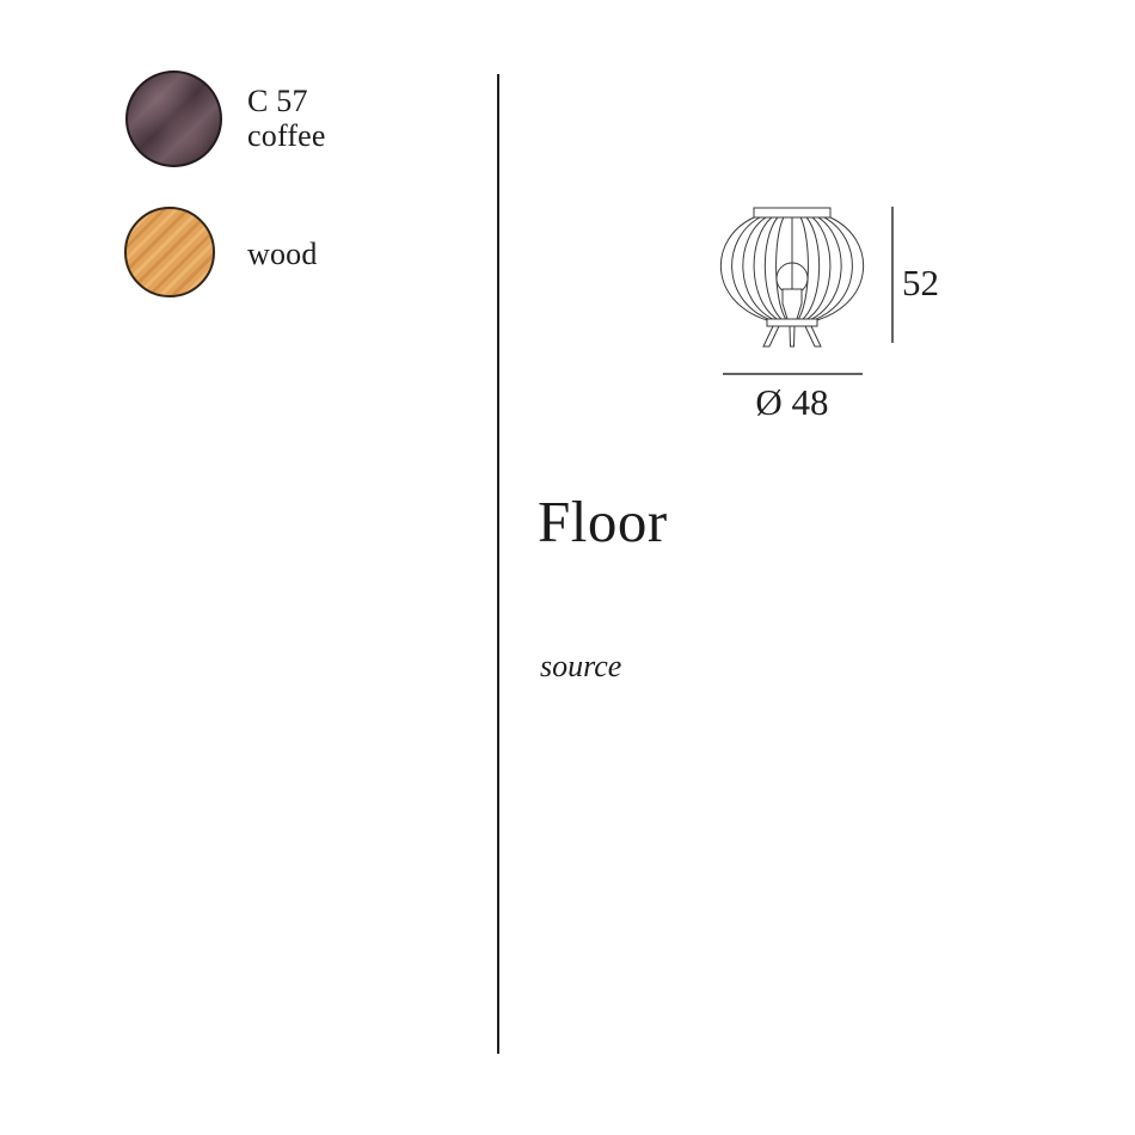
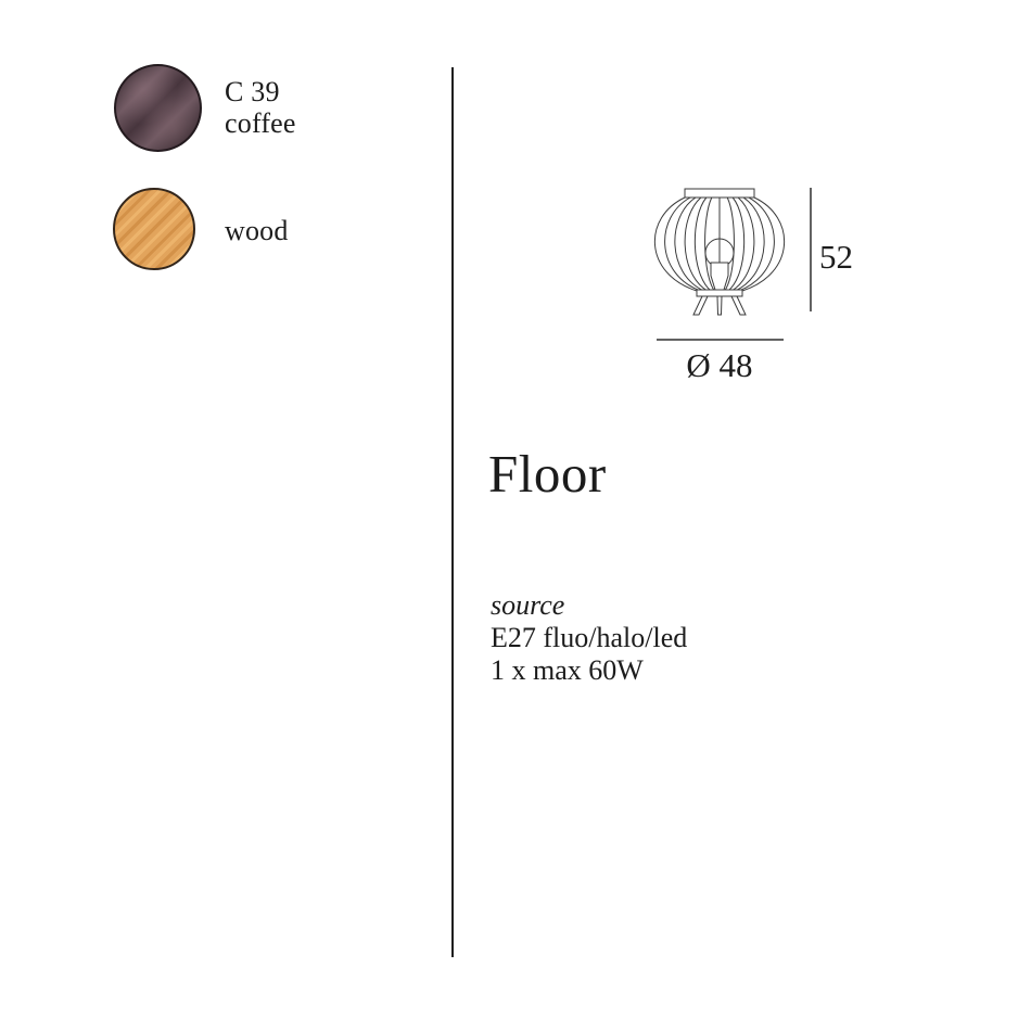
- C 57
+ C 39
  coffee
  wood
  52
  Ø 48
  Floor
  source
+ E27 fluo/halo/led
+ 1 x max 60W
